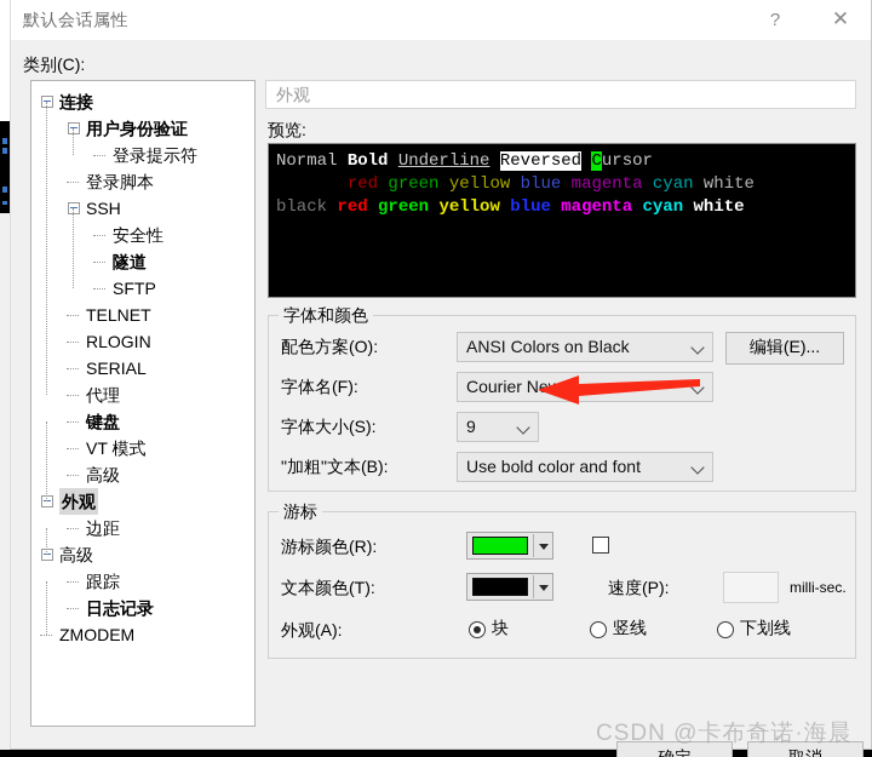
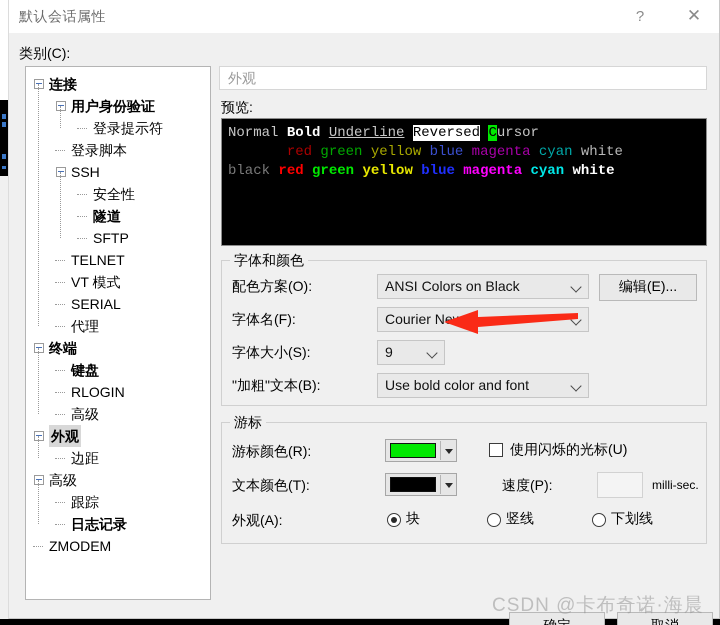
  默认会话属性
  ?
  ✕
  类别(C):
  连接
  用户身份验证
  登录提示符
  登录脚本
  SSH
  安全性
  隧道
  SFTP
  TELNET
- RLOGIN
+ VT 模式
  SERIAL
  代理
+ 终端
  键盘
- VT 模式
+ RLOGIN
  高级
  外观
  边距
  高级
  跟踪
  日志记录
  ZMODEM
  外观
  预览:
  Normal Bold Underline Reversed Cursor
  red green yellow blue magenta cyan white
  black red green yellow blue magenta cyan white
  字体和颜色
  配色方案(O):
  ANSI Colors on Black
  编辑(E)...
  字体名(F):
  Courier Ne
  字体大小(S):
  9
  "加粗"文本(B):
  Use bold color and font
  游标
  游标颜色(R):
+ 使用闪烁的光标(U)
  文本颜色(T):
  速度(P):
  milli-sec.
  外观(A):
  块
  竖线
  下划线
  CSDN @卡布奇诺·海晨
